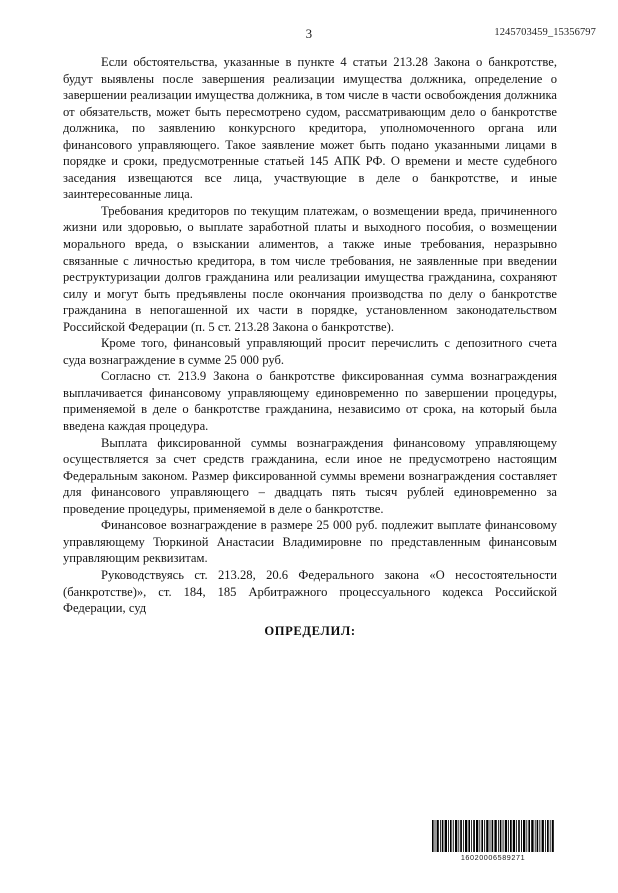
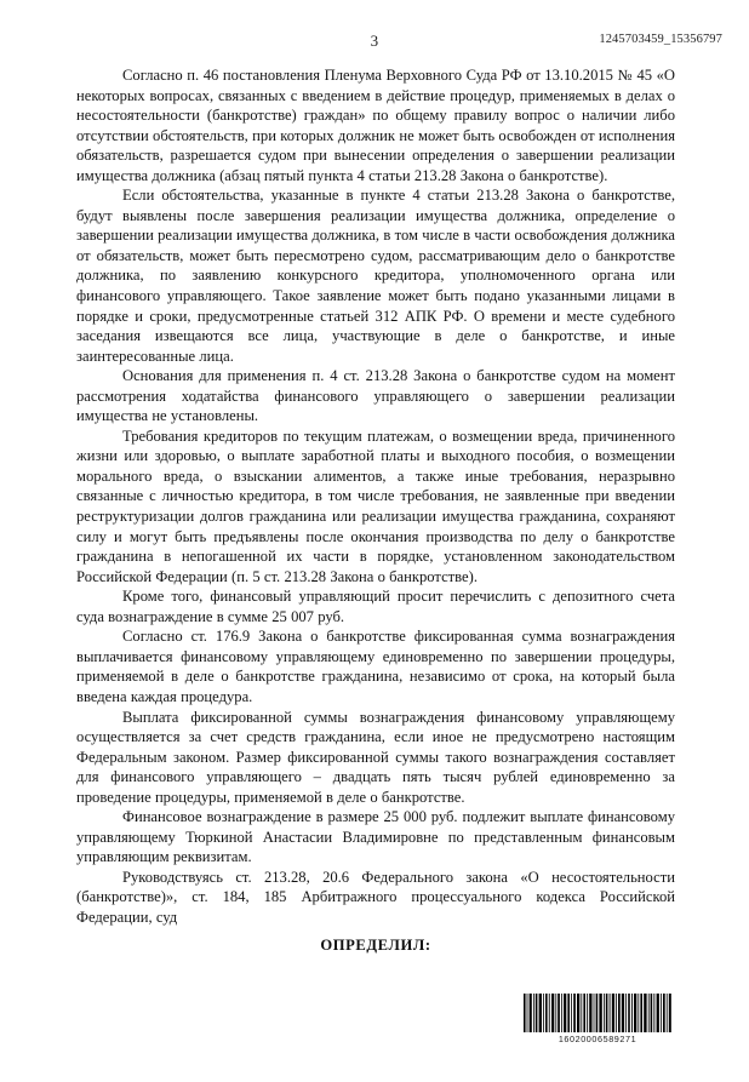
  3
  1245703459_15356797
+ Согласно п. 46 постановления Пленума Верховного Суда РФ от 13.10.2015 № 45 «О некоторых вопросах, связанных с введением в действие процедур, применяемых в делах о несостоятельности (банкротстве) граждан» по общему правилу вопрос о наличии либо отсутствии обстоятельств, при которых должник не может быть освобожден от исполнения обязательств, разрешается судом при вынесении определения о завершении реализации имущества должника (абзац пятый пункта 4 статьи 213.28 Закона о банкротстве).
- Если обстоятельства, указанные в пункте 4 статьи 213.28 Закона о банкротстве, будут выявлены после завершения реализации имущества должника, определение о завершении реализации имущества должника, в том числе в части освобождения должника от обязательств, может быть пересмотрено судом, рассматривающим дело о банкротстве должника, по заявлению конкурсного кредитора, уполномоченного органа или финансового управляющего. Такое заявление может быть подано указанными лицами в порядке и сроки, предусмотренные статьей 145 АПК РФ. О времени и месте судебного заседания извещаются все лица, участвующие в деле о банкротстве, и иные заинтересованные лица.
+ Если обстоятельства, указанные в пункте 4 статьи 213.28 Закона о банкротстве, будут выявлены после завершения реализации имущества должника, определение о завершении реализации имущества должника, в том числе в части освобождения должника от обязательств, может быть пересмотрено судом, рассматривающим дело о банкротстве должника, по заявлению конкурсного кредитора, уполномоченного органа или финансового управляющего. Такое заявление может быть подано указанными лицами в порядке и сроки, предусмотренные статьей 312 АПК РФ. О времени и месте судебного заседания извещаются все лица, участвующие в деле о банкротстве, и иные заинтересованные лица.
+ Основания для применения п. 4 ст. 213.28 Закона о банкротстве судом на момент рассмотрения ходатайства финансового управляющего о завершении реализации имущества не установлены.
  Требования кредиторов по текущим платежам, о возмещении вреда, причиненного жизни или здоровью, о выплате заработной платы и выходного пособия, о возмещении морального вреда, о взыскании алиментов, а также иные требования, неразрывно связанные с личностью кредитора, в том числе требования, не заявленные при введении реструктуризации долгов гражданина или реализации имущества гражданина, сохраняют силу и могут быть предъявлены после окончания производства по делу о банкротстве гражданина в непогашенной их части в порядке, установленном законодательством Российской Федерации (п. 5 ст. 213.28 Закона о банкротстве).
- Кроме того, финансовый управляющий просит перечислить с депозитного счета суда вознаграждение в сумме 25 000 руб.
+ Кроме того, финансовый управляющий просит перечислить с депозитного счета суда вознаграждение в сумме 25 007 руб.
- Согласно ст. 213.9 Закона о банкротстве фиксированная сумма вознаграждения выплачивается финансовому управляющему единовременно по завершении процедуры, применяемой в деле о банкротстве гражданина, независимо от срока, на который была введена каждая процедура.
+ Согласно ст. 176.9 Закона о банкротстве фиксированная сумма вознаграждения выплачивается финансовому управляющему единовременно по завершении процедуры, применяемой в деле о банкротстве гражданина, независимо от срока, на который была введена каждая процедура.
- Выплата фиксированной суммы вознаграждения финансовому управляющему осуществляется за счет средств гражданина, если иное не предусмотрено настоящим Федеральным законом. Размер фиксированной суммы времени вознаграждения составляет для финансового управляющего – двадцать пять тысяч рублей единовременно за проведение процедуры, применяемой в деле о банкротстве.
+ Выплата фиксированной суммы вознаграждения финансовому управляющему осуществляется за счет средств гражданина, если иное не предусмотрено настоящим Федеральным законом. Размер фиксированной суммы такого вознаграждения составляет для финансового управляющего – двадцать пять тысяч рублей единовременно за проведение процедуры, применяемой в деле о банкротстве.
  Финансовое вознаграждение в размере 25 000 руб. подлежит выплате финансовому управляющему Тюркиной Анастасии Владимировне по представленным финансовым управляющим реквизитам.
  Руководствуясь ст. 213.28, 20.6 Федерального закона «О несостоятельности (банкротстве)», ст. 184, 185 Арбитражного процессуального кодекса Российской Федерации, суд
  ОПРЕДЕЛИЛ:
  16020006589271
